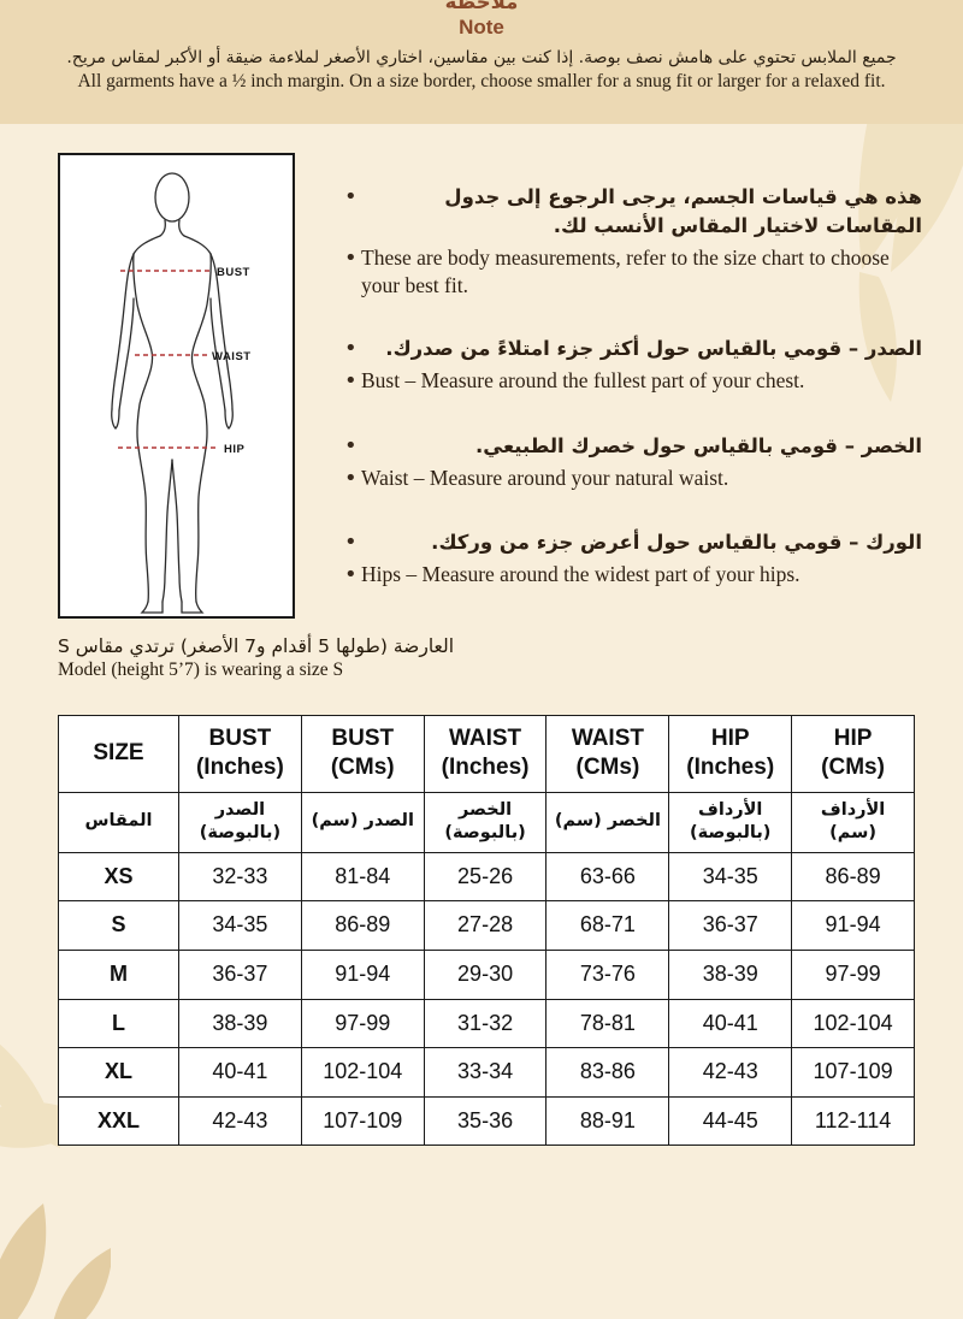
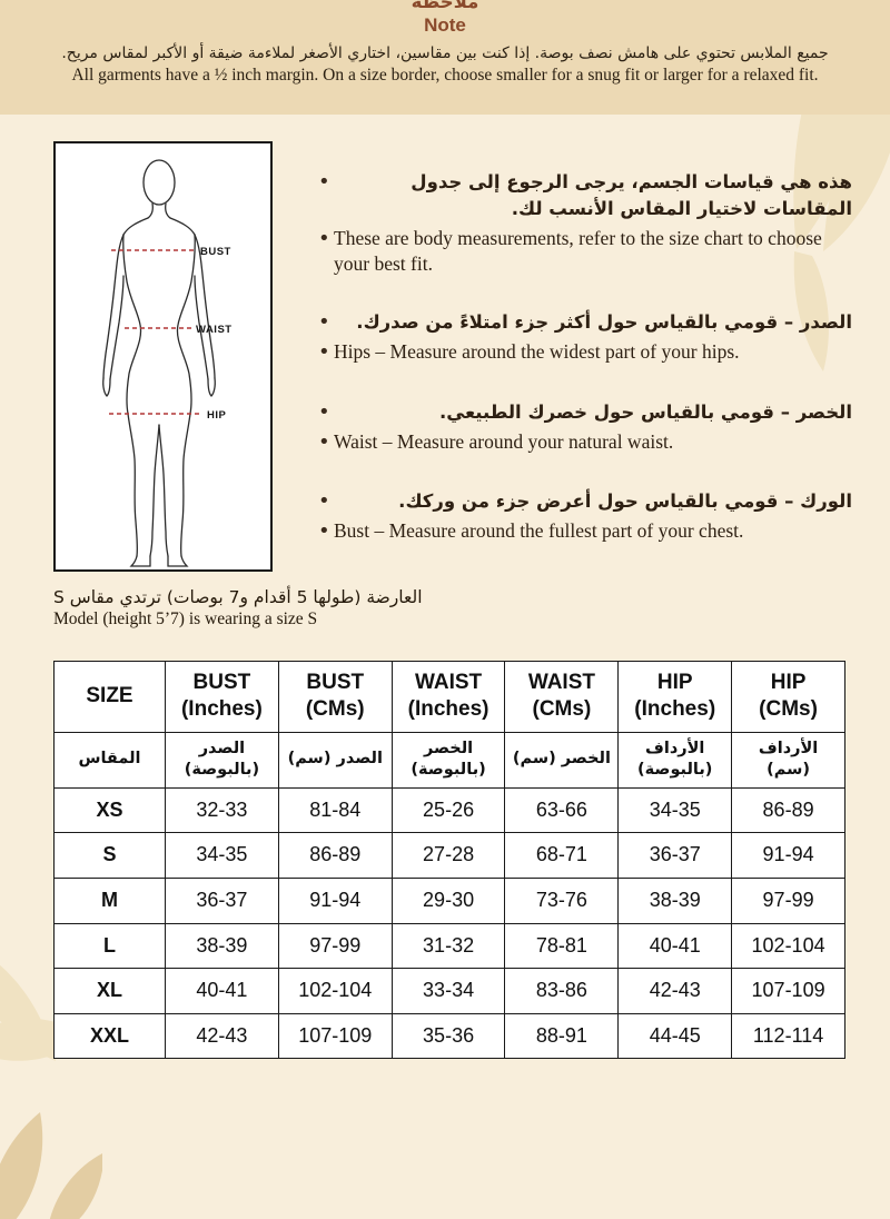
  BUST
  WAIST
  HIP
  •
  هذه هي قياسات الجسم، يرجى الرجوع إلى جدول المقاسات لاختيار المقاس الأنسب لك.
  •
  These are body measurements, refer to the size chart to choose your best fit.
  •
  الصدر – قومي بالقياس حول أكثر جزء امتلاءً من صدرك.
  •
- Bust – Measure around the fullest part of your chest.
+ Hips – Measure around the widest part of your hips.
  •
  الخصر – قومي بالقياس حول خصرك الطبيعي.
  •
  Waist – Measure around your natural waist.
  •
  الورك – قومي بالقياس حول أعرض جزء من وركك.
  •
- Hips – Measure around the widest part of your hips.
+ Bust – Measure around the fullest part of your chest.
- العارضة (طولها 5 أقدام و7 الأصغر) ترتدي مقاس S
+ العارضة (طولها 5 أقدام و7 بوصات) ترتدي مقاس S
  Model (height 5’7) is wearing a size S
  SIZE	BUST(Inches)	BUST(CMs)	WAIST(Inches)	WAIST(CMs)	HIP(Inches)	HIP(CMs)
  المقاس	الصدر(بالبوصة)	الصدر (سم)	الخصر(بالبوصة)	الخصر (سم)	الأرداف(بالبوصة)	الأرداف (سم)
  XS	32-33	81-84	25-26	63-66	34-35	86-89
  S	34-35	86-89	27-28	68-71	36-37	91-94
  M	36-37	91-94	29-30	73-76	38-39	97-99
  L	38-39	97-99	31-32	78-81	40-41	102-104
  XL	40-41	102-104	33-34	83-86	42-43	107-109
  XXL	42-43	107-109	35-36	88-91	44-45	112-114
  ملاحظة
  Note
  جميع الملابس تحتوي على هامش نصف بوصة. إذا كنت بين مقاسين، اختاري الأصغر لملاءمة ضيقة أو الأكبر لمقاس مريح.
  All garments have a ½ inch margin. On a size border, choose smaller for a snug fit or larger for a relaxed fit.
